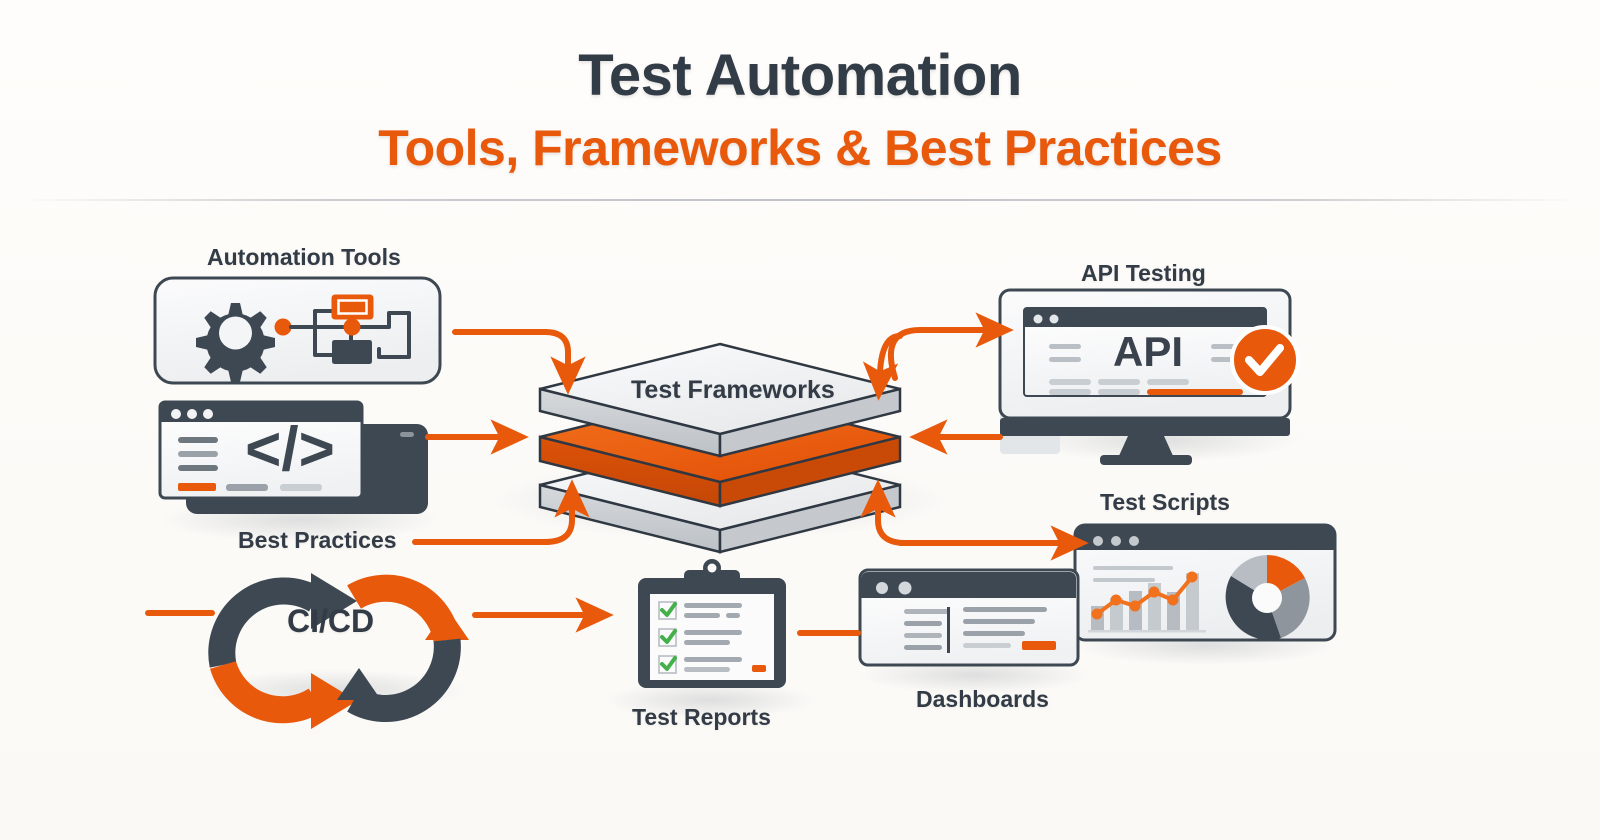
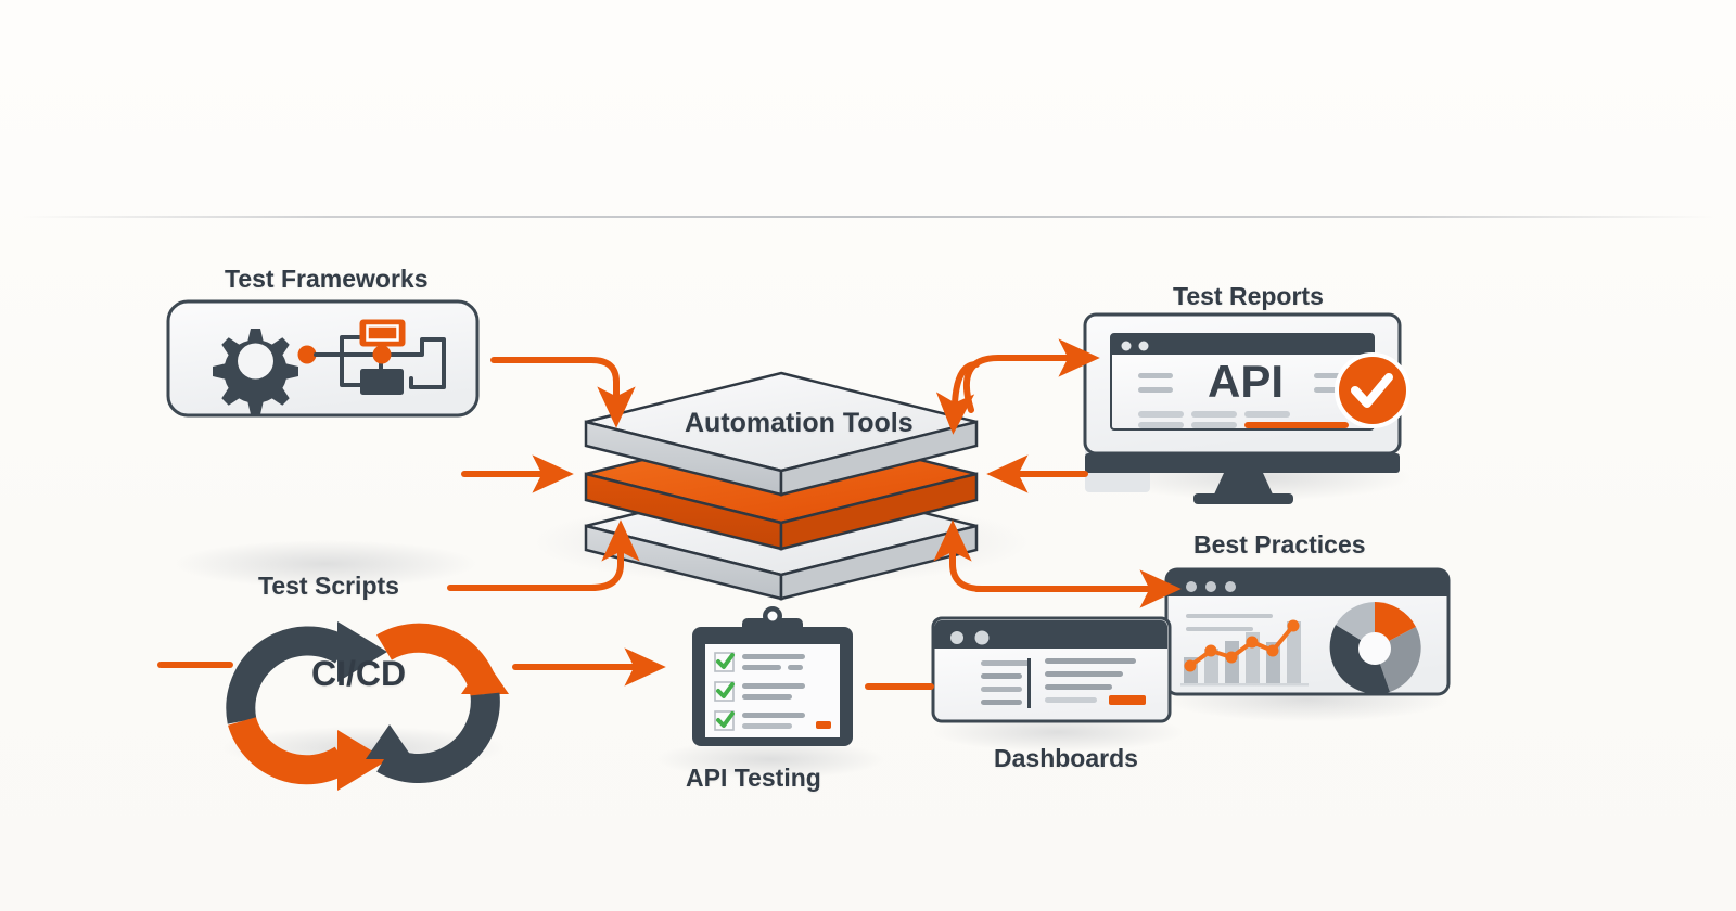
- Test Automation
- Tools, Frameworks & Best Practices
- </>
  API
- Automation Tools
+ Test Frameworks
- Best Practices
+ Test Scripts
- Test Frameworks
+ Automation Tools
- API Testing
+ Test Reports
- Test Scripts
+ Best Practices
  CI/CD
- Test Reports
+ API Testing
  Dashboards
